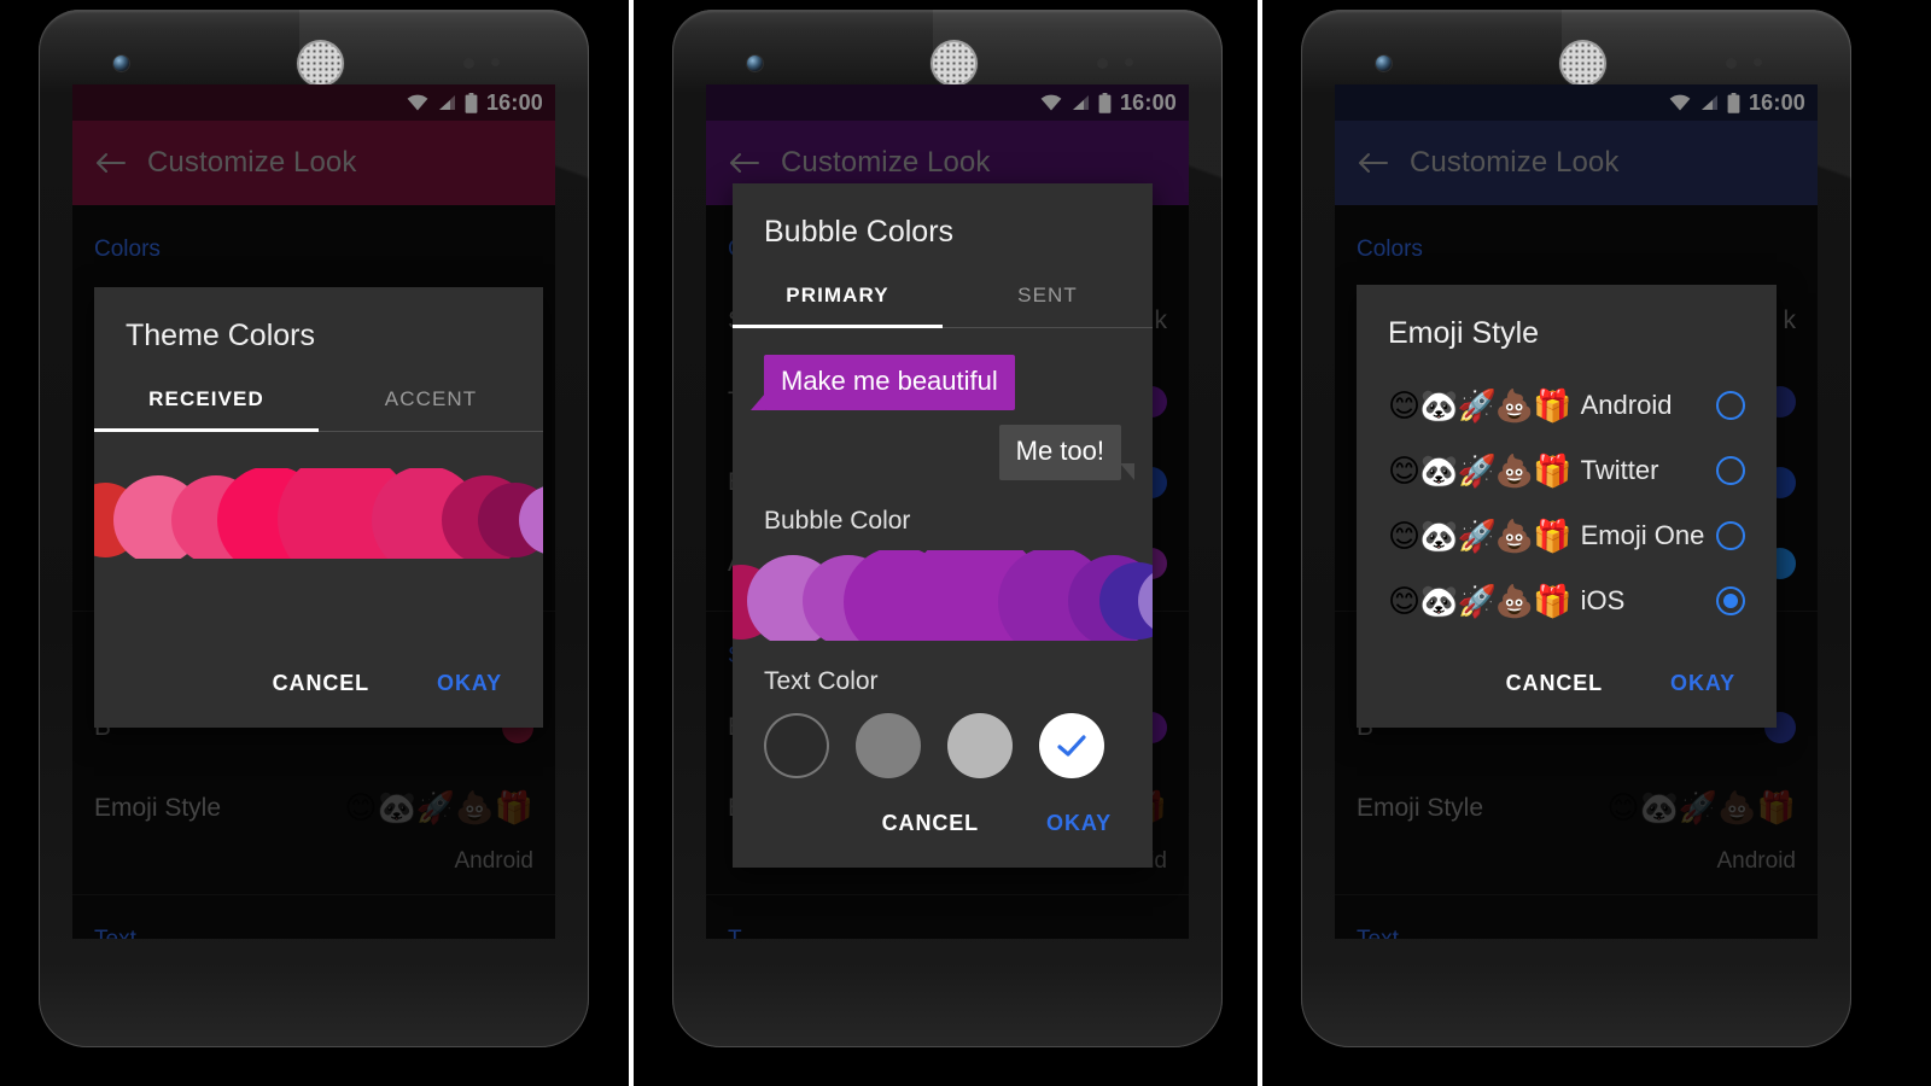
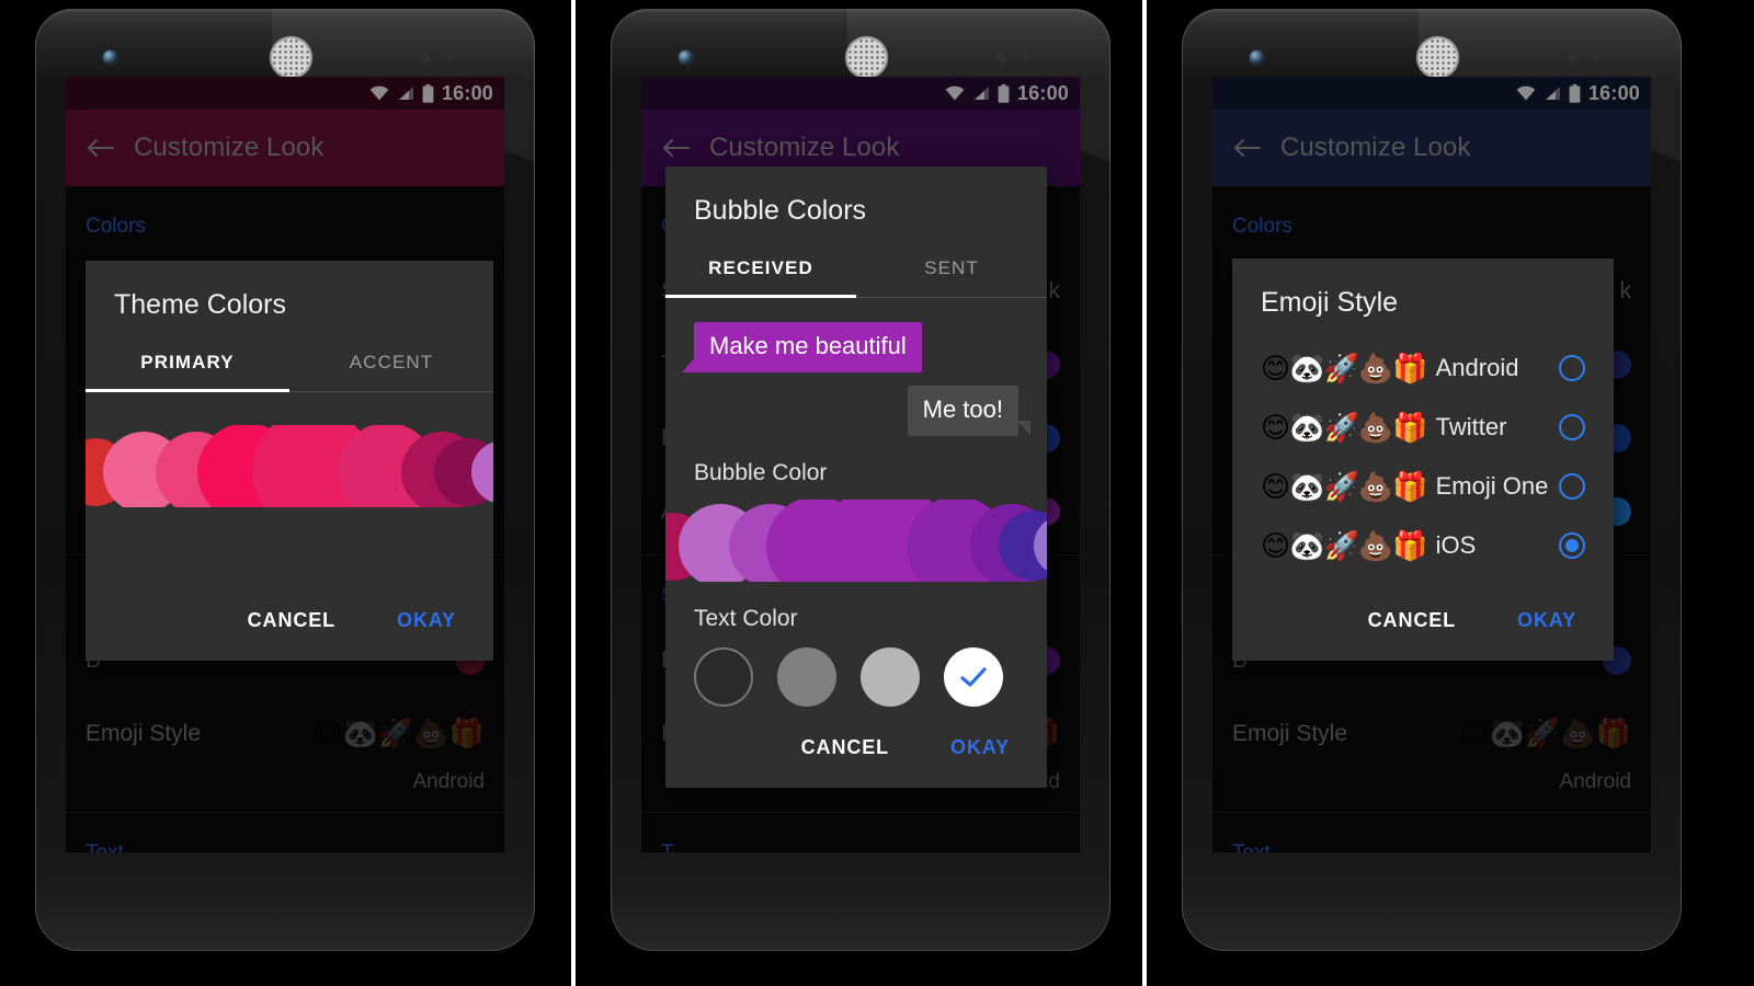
  16:00
  Customize Look
  Colors
  Emoji Style
  😊🐼🚀💩🎁
  Android
  Theme Colors
- RECEIVED
+ PRIMARY
  ACCENT
  CANCEL
  OKAY
  16:00
  Customize Look
  k
  Bubble Colors
- PRIMARY
+ RECEIVED
  SENT
  Make me beautiful
  Me too!
  Bubble Color
  Text Color
  CANCEL
  OKAY
  16:00
  Customize Look
  Colors
  k
  Emoji Style
  😊🐼🚀💩🎁
  Android
  Emoji Style
  😊🐼🚀💩🎁
  Android
  😊🐼🚀💩🎁
  Twitter
  😊🐼🚀💩🎁
  Emoji One
  😊🐼🚀💩🎁
  iOS
  CANCEL
  OKAY
